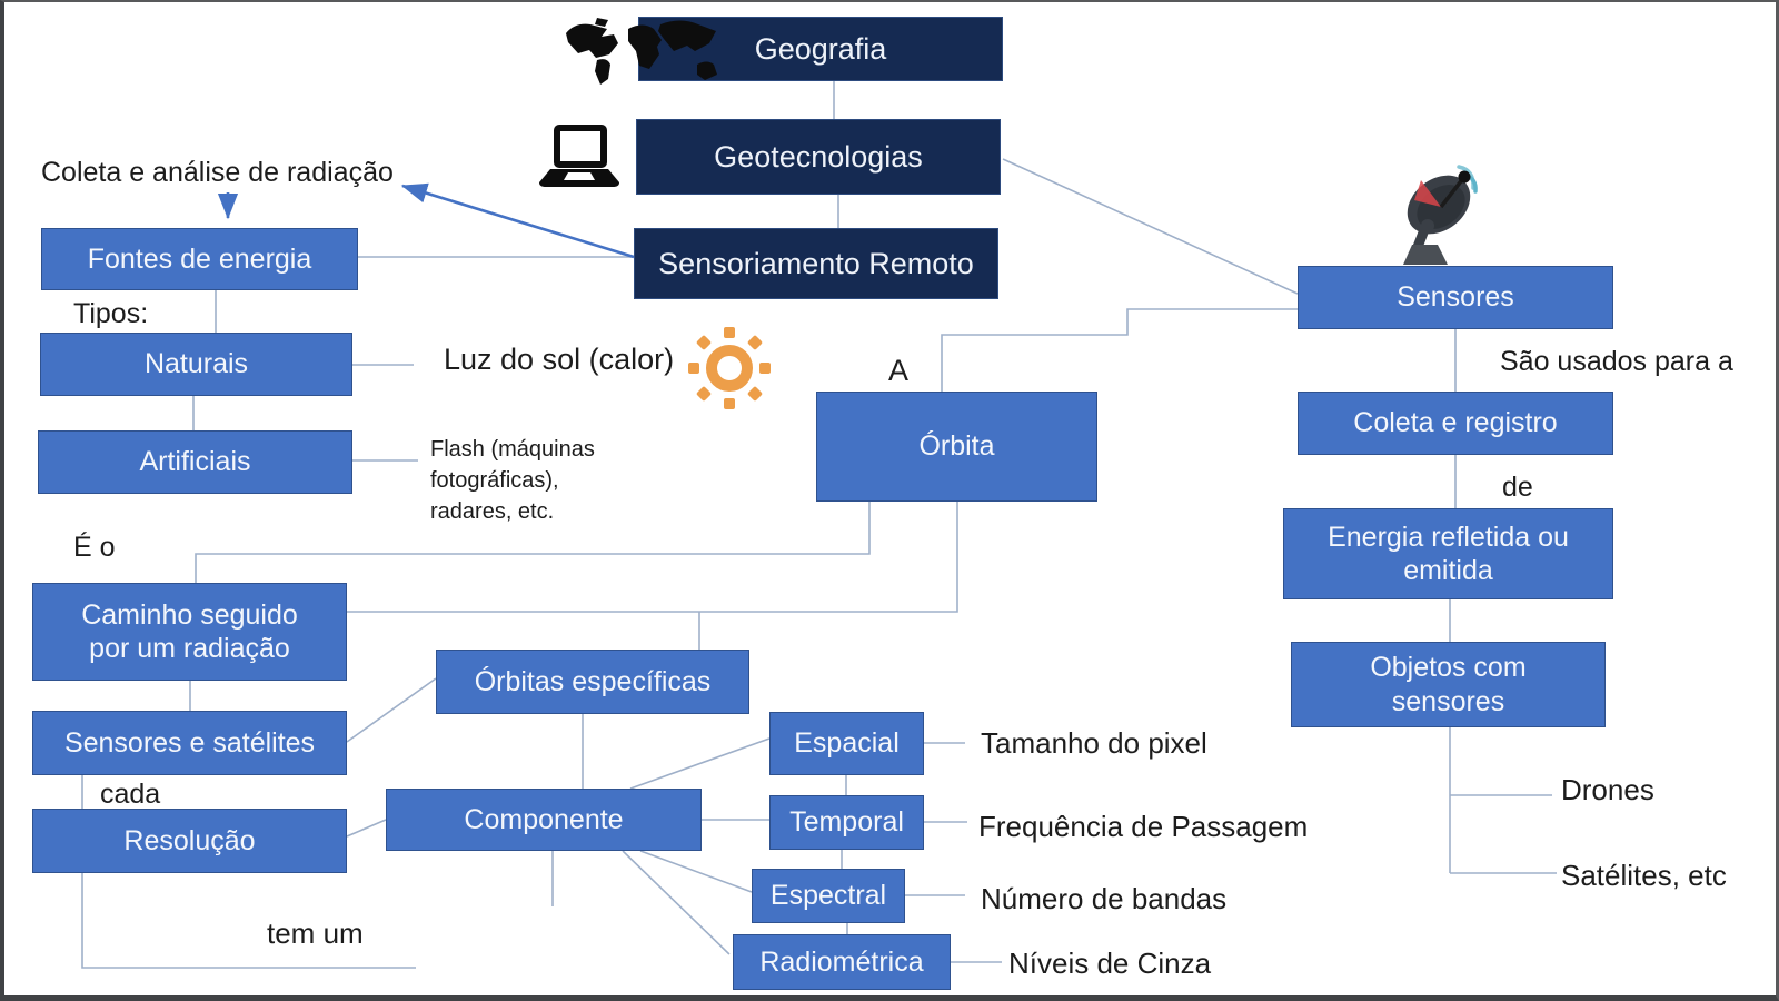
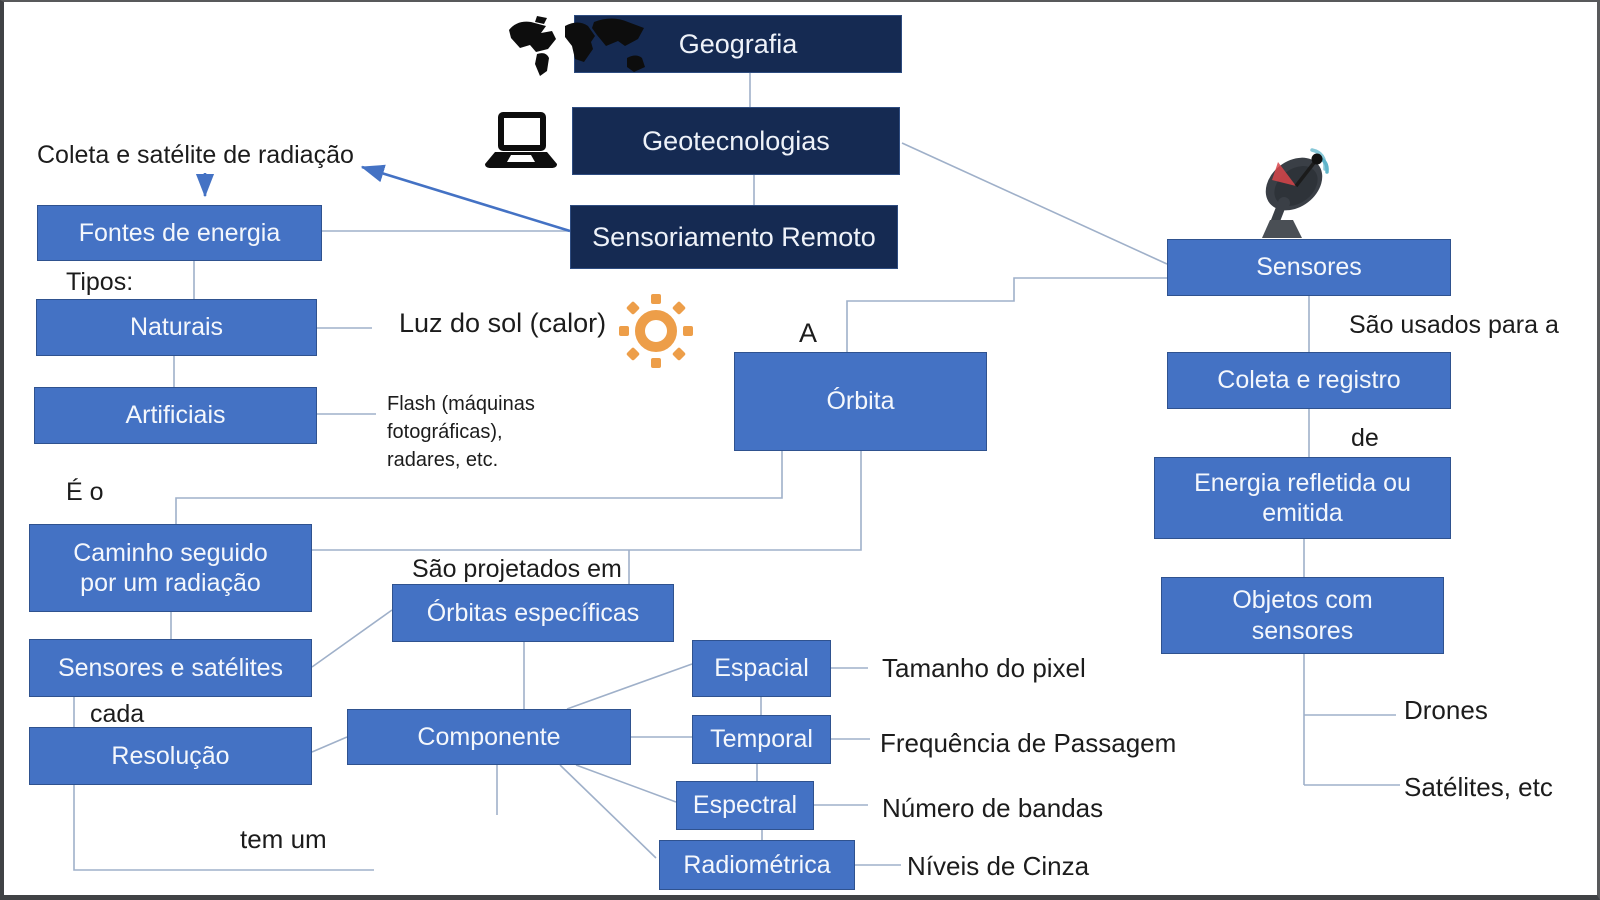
  Geografia
  Geotecnologias
  Sensoriamento Remoto
  Fontes de energia
  Naturais
  Artificiais
  Caminho seguido por um radiação
  Sensores e satélites
  Resolução
  Órbita
  Órbitas específicas
  Componente
  Espacial
  Temporal
  Espectral
  Radiométrica
  Sensores
  Coleta e registro
  Energia refletida ou emitida
  Objetos com sensores
- Coleta e análise de radiação
+ Coleta e satélite de radiação
  Tipos:
  Luz do sol (calor)
  Flash (máquinas fotográficas), radares, etc.
  A
  São usados para a
  de
  Drones
  Satélites, etc
  É o
  cada
+ São projetados em
  tem um
  Tamanho do pixel
  Frequência de Passagem
  Número de bandas
  Níveis de Cinza
